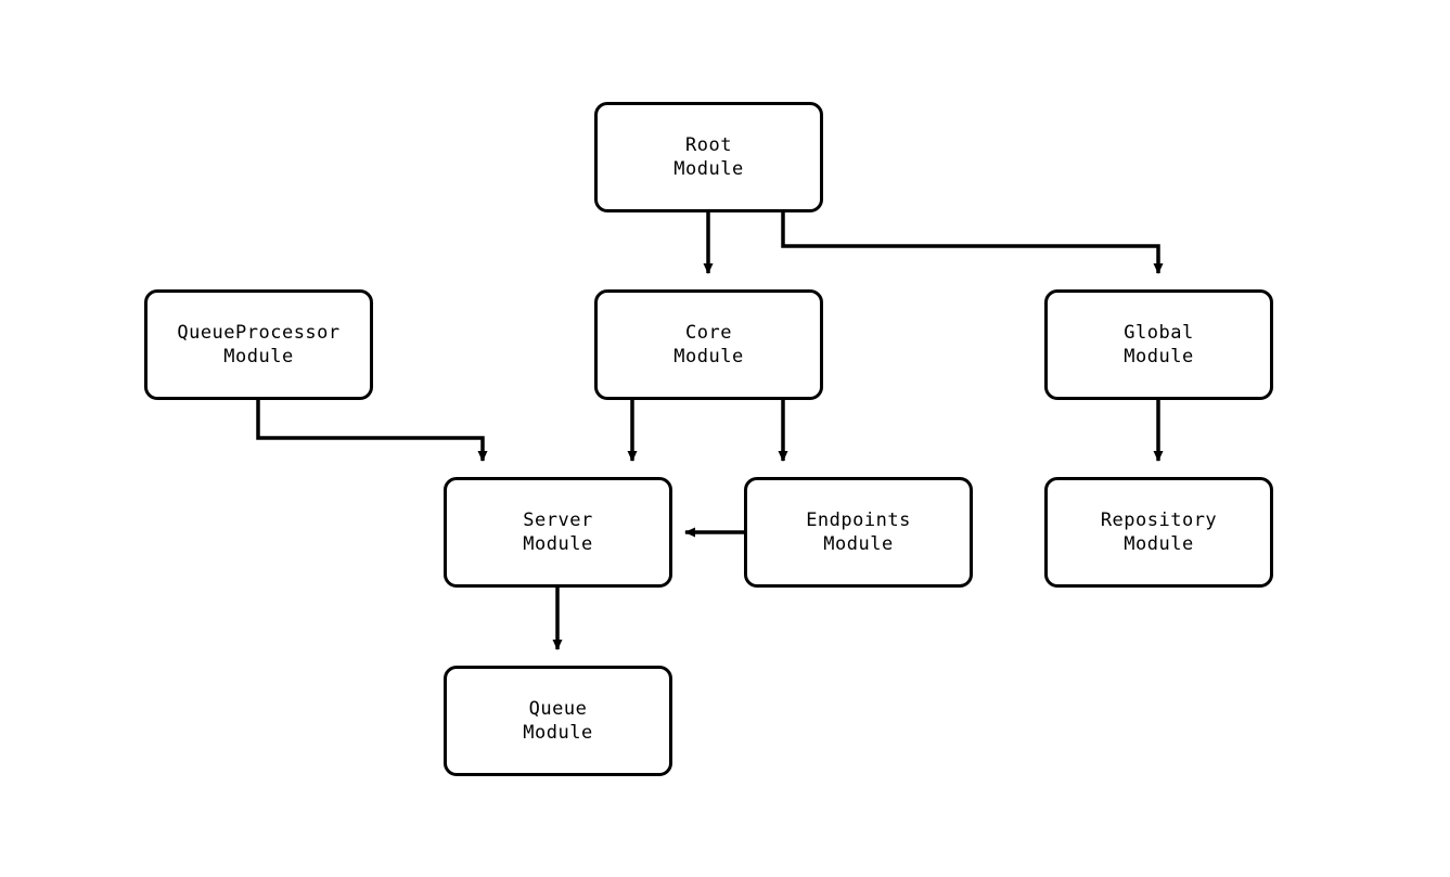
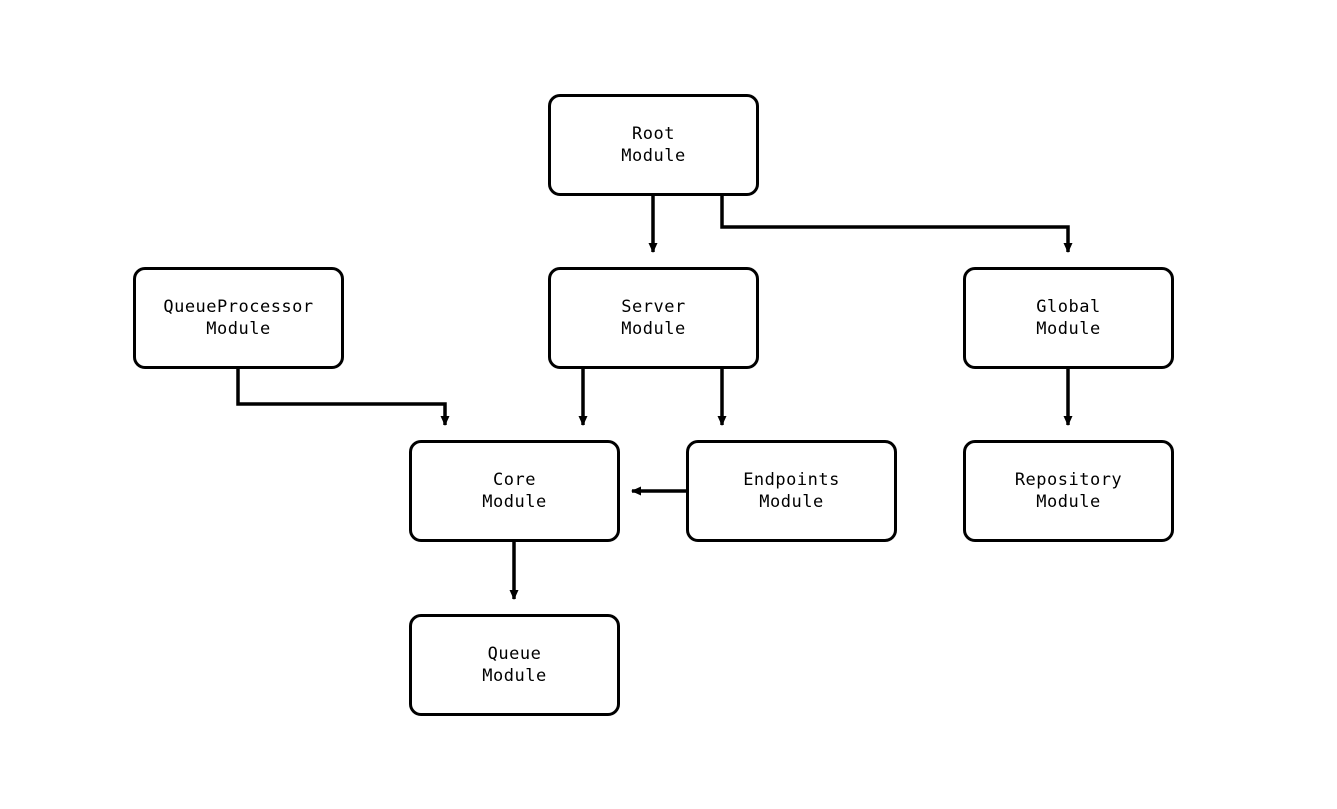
  Root
  Module
  QueueProcessor
  Module
- Core
+ Server
  Module
  Global
  Module
- Server
+ Core
  Module
  Endpoints
  Module
  Repository
  Module
  Queue
  Module
